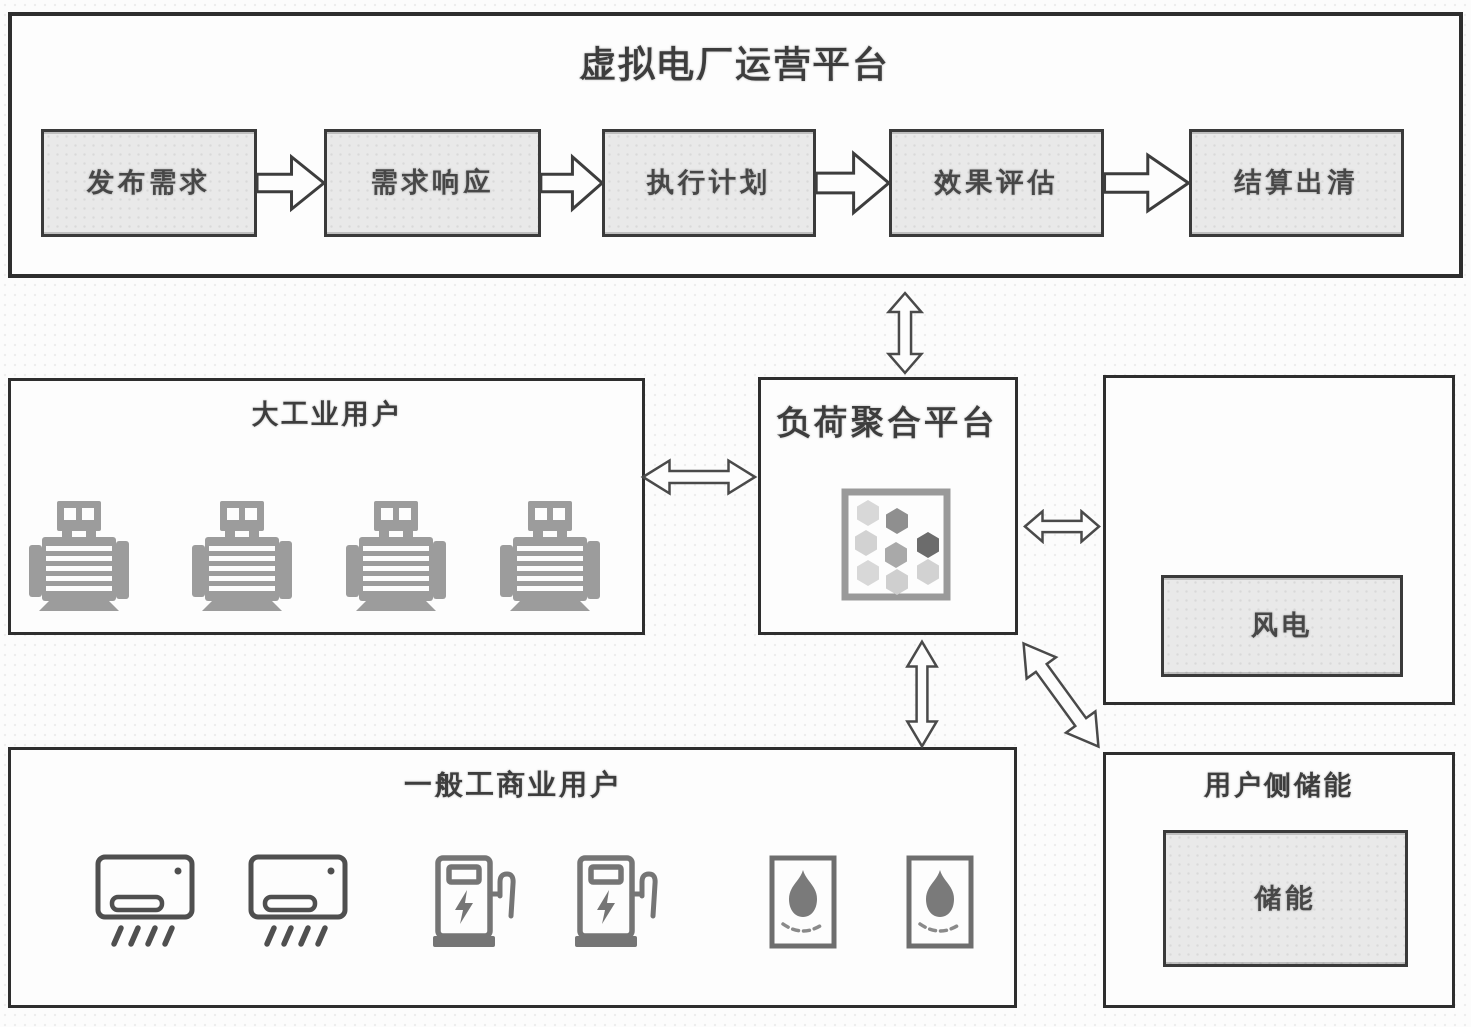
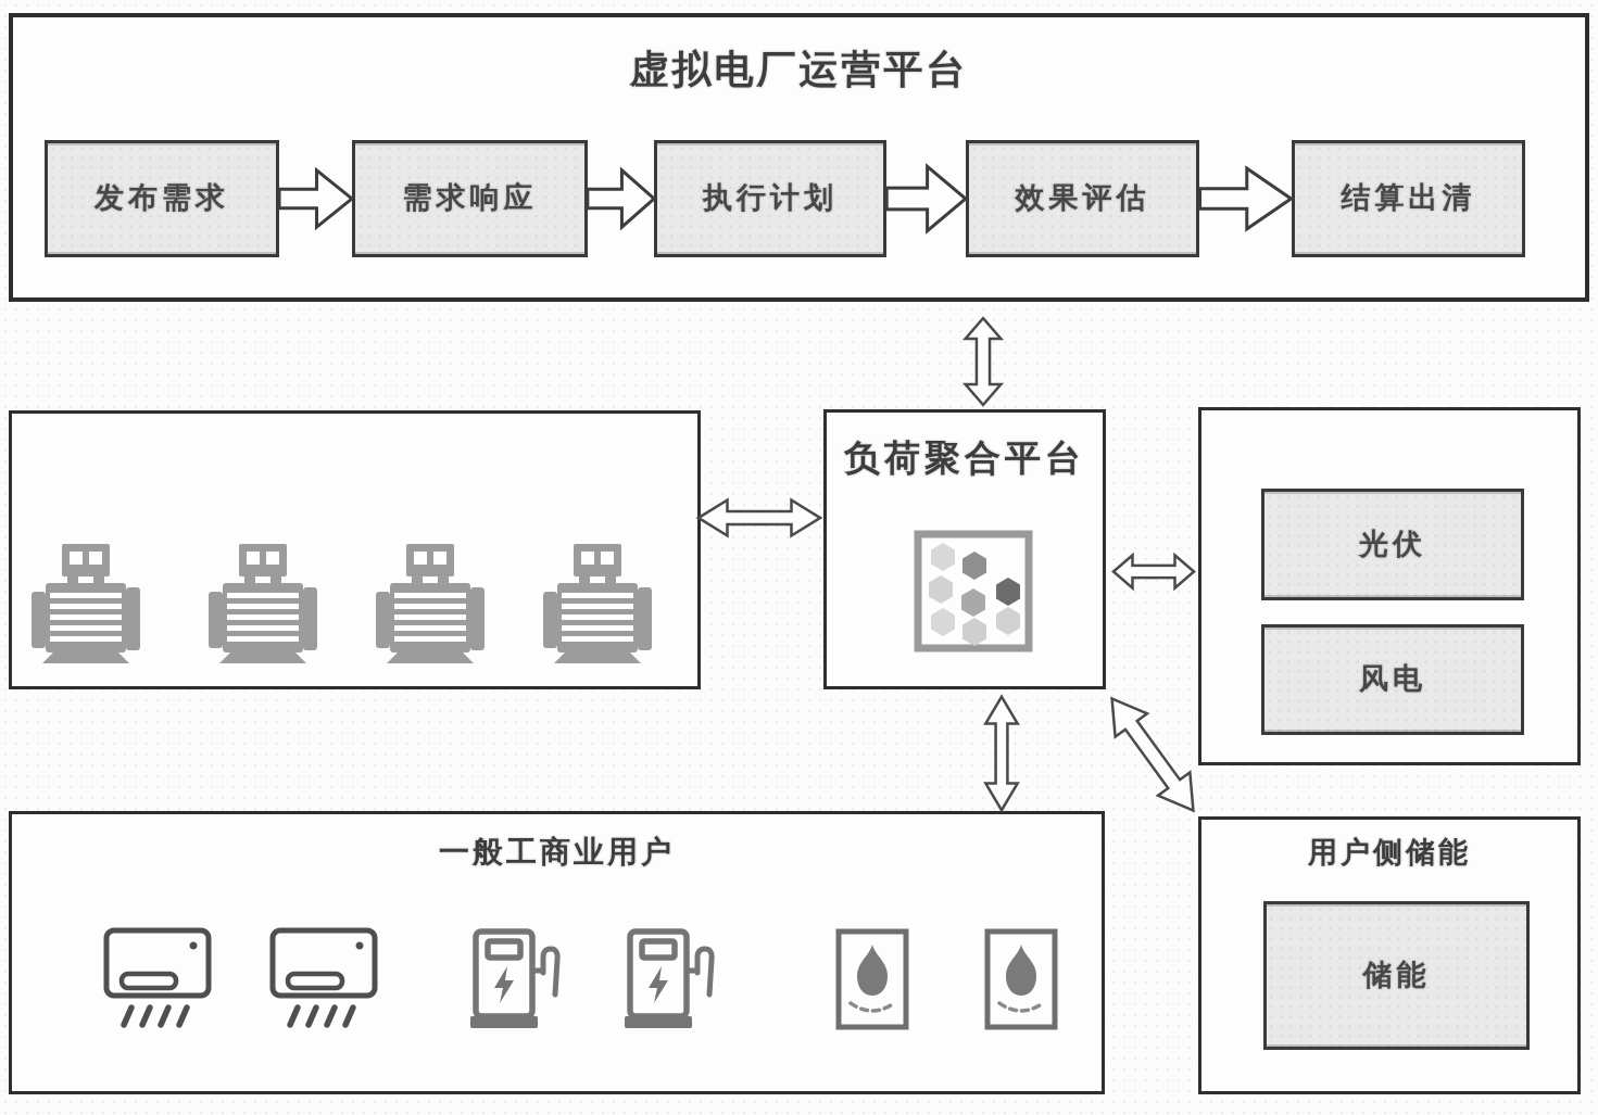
  虚拟电厂运营平台
  发布需求
  需求响应
  执行计划
  效果评估
  结算出清
- 大工业用户
  负荷聚合平台
+ 光伏
  风电
  一般工商业用户
  用户侧储能
  储能
